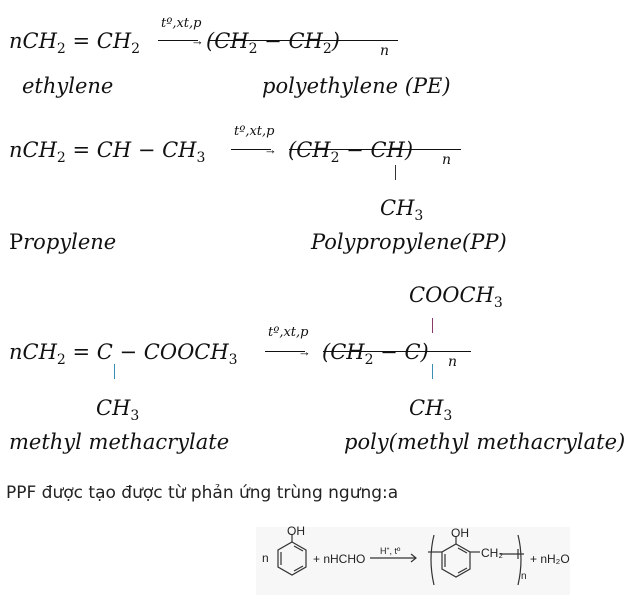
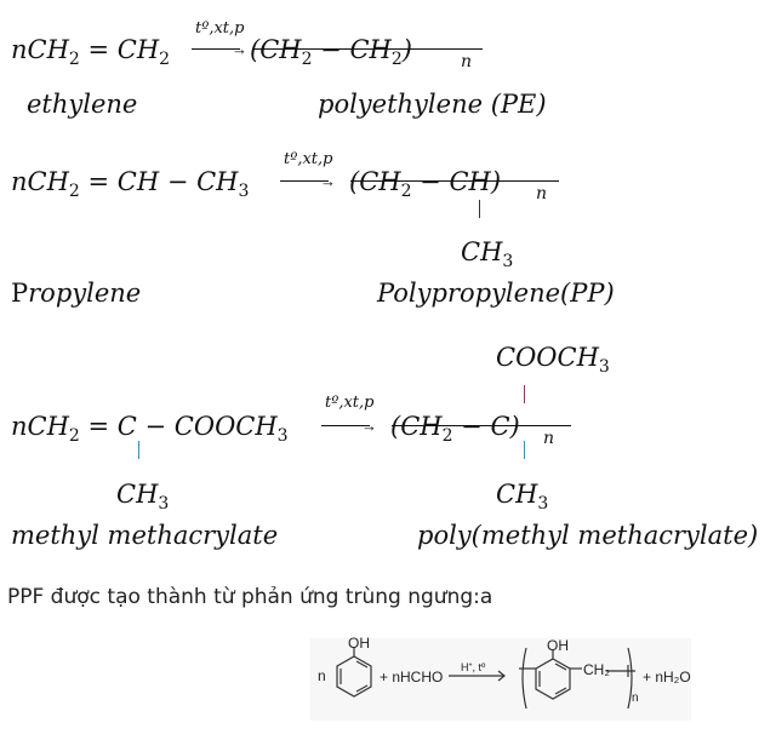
  nCH2 = CH2
  tº,xt,p
  →
  n
  ethylene
  polyethylene (PE)
  nCH2 = CH − CH3
  tº,xt,p
  →
  n
  CH3
  Propylene
  Polypropylene(PP)
  nCH2 = C − COOCH3
  CH3
  tº,xt,p
  →
  COOCH3
  n
  CH3
  methyl methacrylate
  poly(methyl methacrylate)
- PPF được tạo được từ phản ứng trùng ngưng:a
+ PPF được tạo thành từ phản ứng trùng ngưng:a
  OH
  n
  + nHCHO
  H⁺, tº
  OH
  CH₂
  n
  + nH₂O
